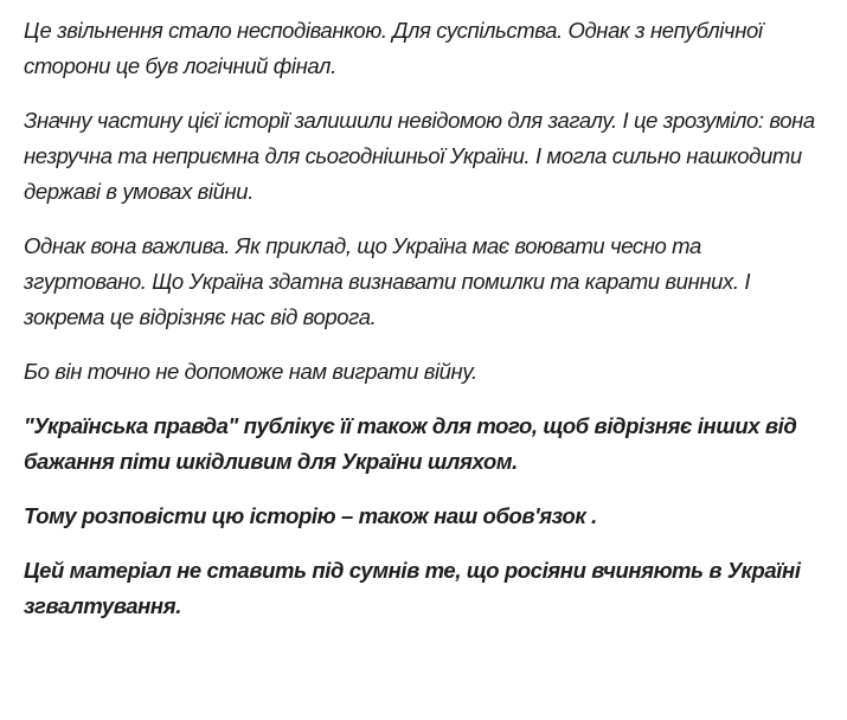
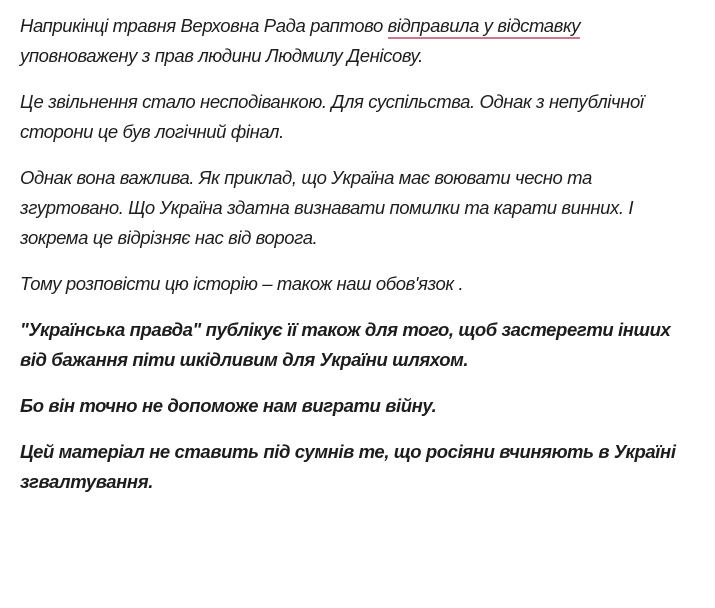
+ Наприкінці травня Верховна Рада раптово відправила у відставку уповноважену з прав людини Людмилу Денісову.
  Це звільнення стало несподіванкою. Для суспільства. Однак з непублічної сторони це був логічний фінал.
- Значну частину цієї історії залишили невідомою для загалу. І це зрозуміло: вона незручна та неприємна для сьогоднішньої України. І могла сильно нашкодити державі в умовах війни.
  Однак вона важлива. Як приклад, що Україна має воювати чесно та згуртовано. Що Україна здатна визнавати помилки та карати винних. І зокрема це відрізняє нас від ворога.
- Бо він точно не допоможе нам виграти війну.
+ Тому розповісти цю історію – також наш обов'язок .
- "Українська правда" публікує її також для того, щоб відрізняє інших від бажання піти шкідливим для України шляхом.
+ "Українська правда" публікує її також для того, щоб застерегти інших від бажання піти шкідливим для України шляхом.
- Тому розповісти цю історію – також наш обов'язок .
+ Бо він точно не допоможе нам виграти війну.
  Цей матеріал не ставить під сумнів те, що росіяни вчиняють в Україні згвалтування.
